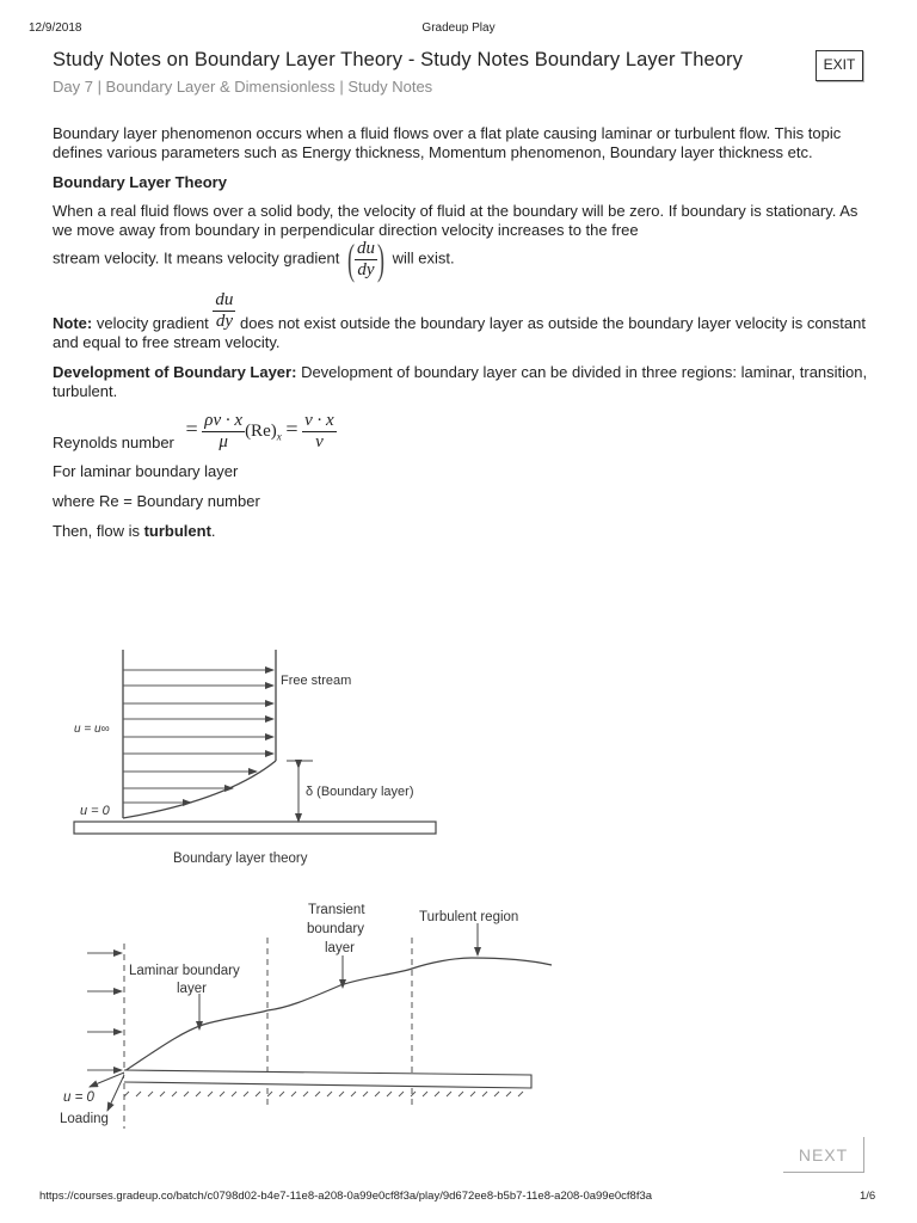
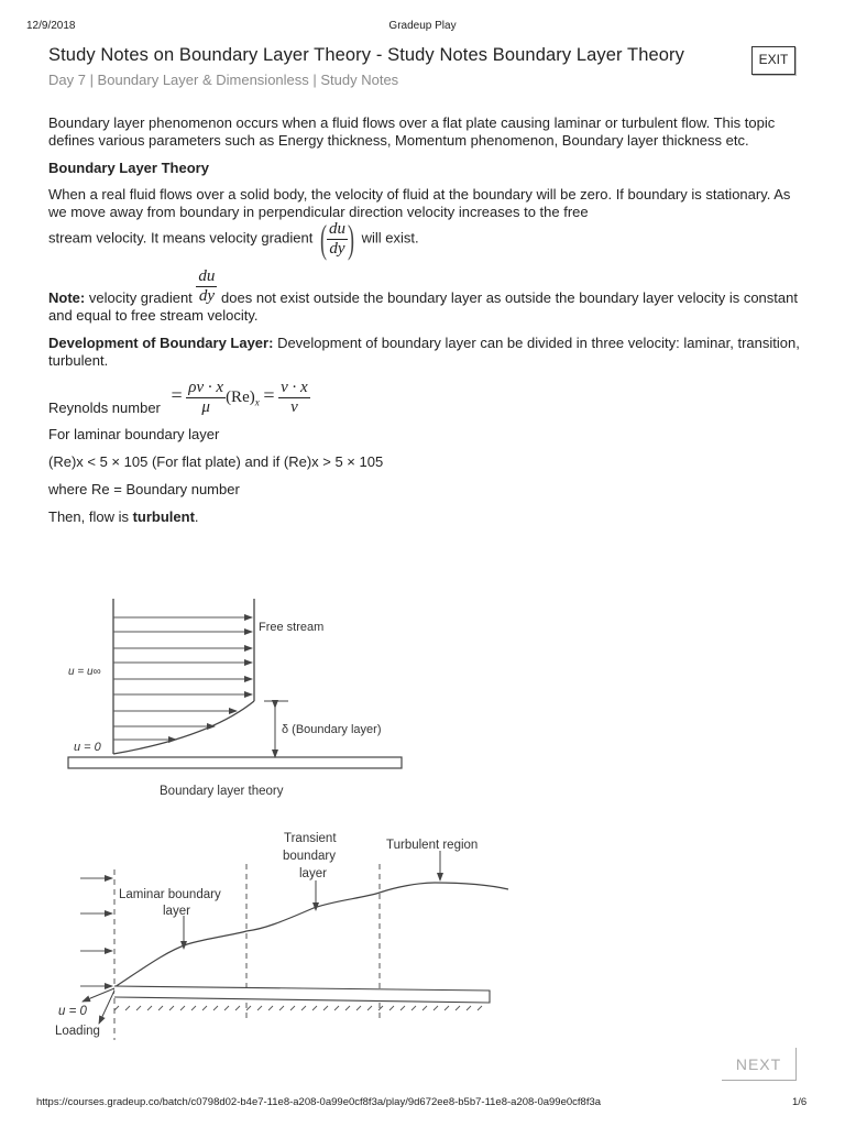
  12/9/2018
  Gradeup Play
  Study Notes on Boundary Layer Theory - Study Notes Boundary Layer Theory
  Day 7 | Boundary Layer & Dimensionless | Study Notes
  EXIT
  Boundary layer phenomenon occurs when a fluid flows over a flat plate causing laminar or turbulent flow. This topic defines various parameters such as Energy thickness, Momentum phenomenon, Boundary layer thickness etc.
  Boundary Layer Theory
  When a real fluid flows over a solid body, the velocity of fluid at the boundary will be zero. If boundary is stationary. As we move away from boundary in perpendicular direction velocity increases to the free
  stream velocity. It means velocity gradient (
  du
  dy
  ) will exist.
  Note: velocity gradient
  du
  dy
  does not exist outside the boundary layer as outside the boundary layer velocity is constant and equal to free stream velocity.
- Development of Boundary Layer: Development of boundary layer can be divided in three regions: laminar, transition, turbulent.
+ Development of Boundary Layer: Development of boundary layer can be divided in three velocity: laminar, transition, turbulent.
  Reynolds number =
  ρv · x
  μ
  (Re)x =
  v · x
  v
  For laminar boundary layer
+ (Re)x < 5 × 105 (For flat plate) and if (Re)x > 5 × 105
  where Re = Boundary number
  Then, flow is turbulent.
  Free stream
  u = u∞
  u = 0
  δ (Boundary layer)
  Boundary layer theory
  Laminar boundary
  layer
  Transient
  boundary
  layer
  Turbulent region
  u = 0
  Loading
  NEXT
  https://courses.gradeup.co/batch/c0798d02-b4e7-11e8-a208-0a99e0cf8f3a/play/9d672ee8-b5b7-11e8-a208-0a99e0cf8f3a
  1/6
